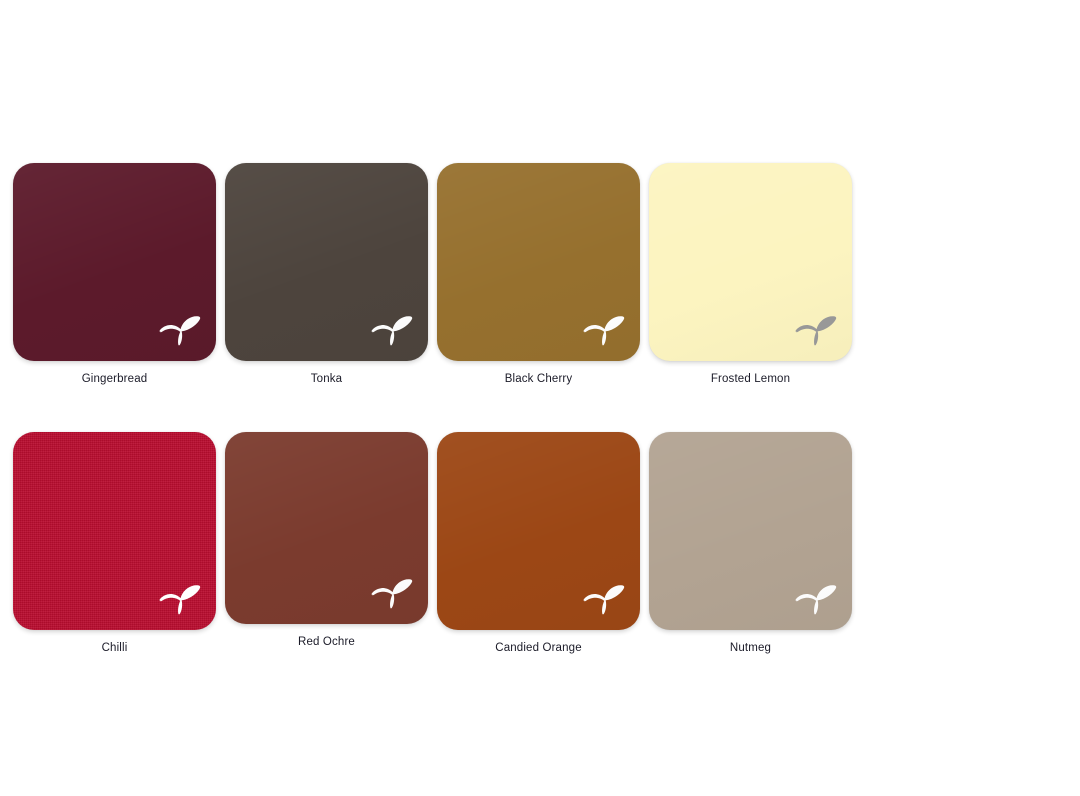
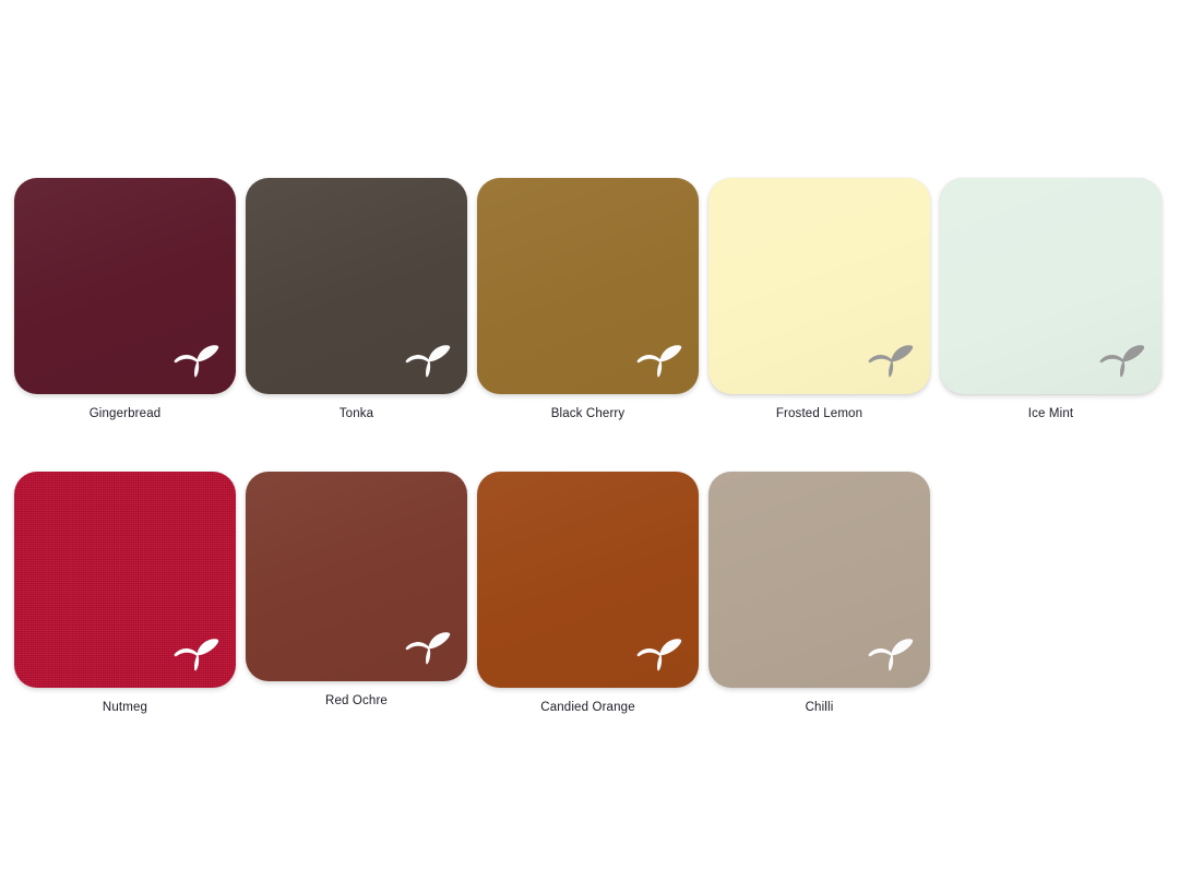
  Gingerbread
  Tonka
  Black Cherry
  Frosted Lemon
+ Ice Mint
- Chilli
+ Nutmeg
  Red Ochre
  Candied Orange
- Nutmeg
+ Chilli
